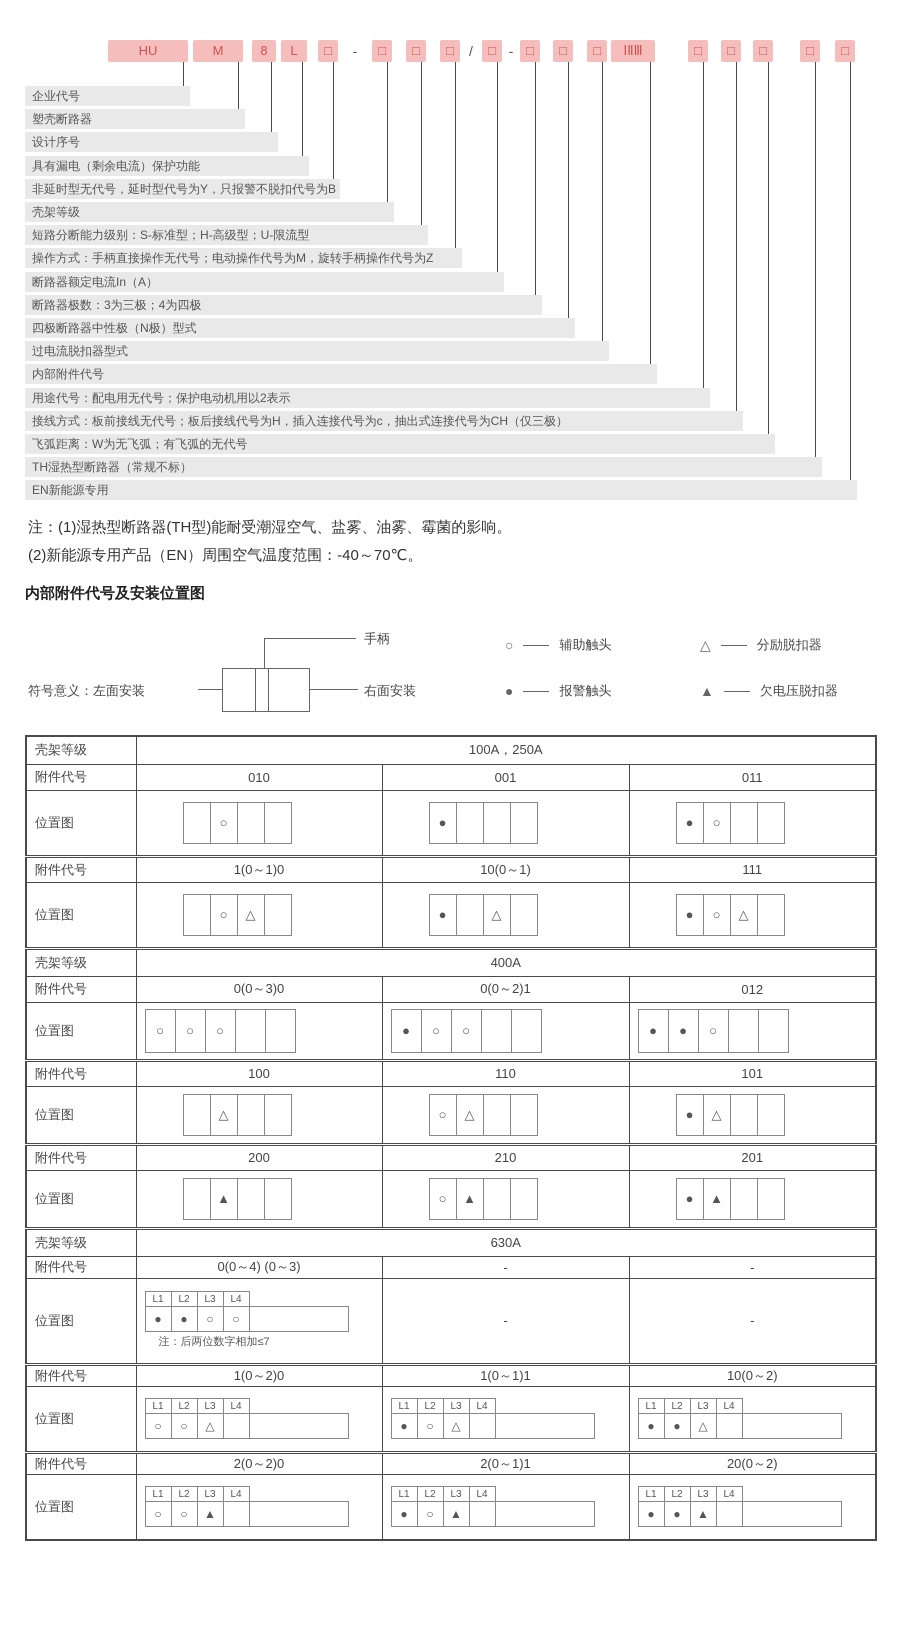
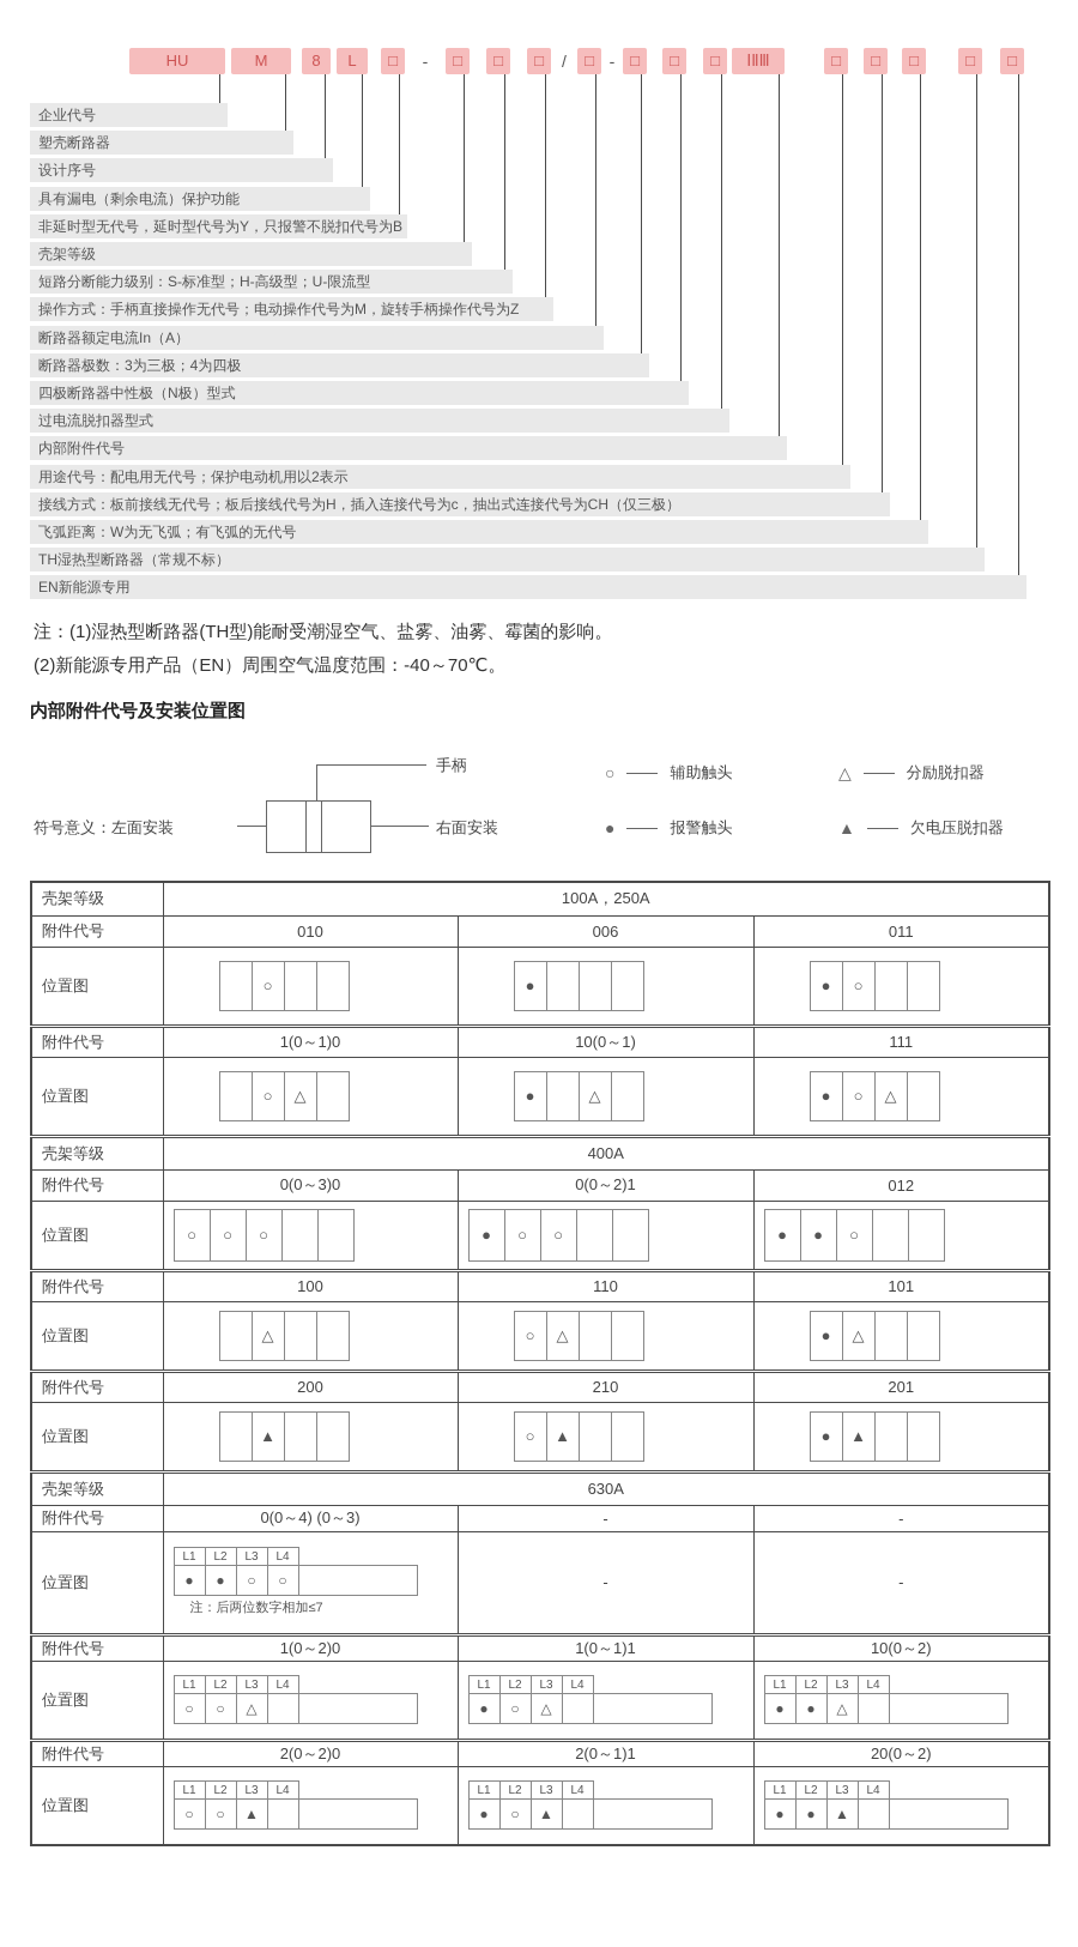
  HU
  企业代号
  M
  塑壳断路器
  8
  设计序号
  L
  具有漏电（剩余电流）保护功能
  □
  非延时型无代号，延时型代号为Y，只报警不脱扣代号为B
  -
  □
  壳架等级
  □
  短路分断能力级别：S-标准型；H-高级型；U-限流型
  □
  操作方式：手柄直接操作无代号；电动操作代号为M，旋转手柄操作代号为Z
  /
  □
  断路器额定电流In（A）
  -
  □
  断路器极数：3为三极；4为四极
  □
  四极断路器中性极（N极）型式
  □
  过电流脱扣器型式
  ⅠⅡⅢ
  内部附件代号
  □
  用途代号：配电用无代号；保护电动机用以2表示
  □
  接线方式：板前接线无代号；板后接线代号为H，插入连接代号为c，抽出式连接代号为CH（仅三极）
  □
  飞弧距离：W为无飞弧；有飞弧的无代号
  □
  TH湿热型断路器（常规不标）
  □
  EN新能源专用
  注：(1)湿热型断路器(TH型)能耐受潮湿空气、盐雾、油雾、霉菌的影响。
  (2)新能源专用产品（EN）周围空气温度范围：-40～70℃。
  内部附件代号及安装位置图
  手柄
  符号意义：左面安装
  右面安装
  ○
  辅助触头
  △
  分励脱扣器
  ●
  报警触头
  ▲
  欠电压脱扣器
  壳架等级	100A，250A
- 附件代号	010	001	011
+ 附件代号	010	006	011
  位置图	○	●	● ○
  附件代号	1(0～1)0	10(0～1)	111
  位置图	○ △	● △	● ○ △
  壳架等级	400A
  附件代号	0(0～3)0	0(0～2)1	012
  位置图	○ ○ ○	● ○ ○	● ● ○
  附件代号	100	110	101
  位置图	△	○ △	● △
  附件代号	200	210	201
  位置图	▲	○ ▲	● ▲
  壳架等级	630A
  附件代号	0(0～4) (0～3)	-	-
  位置图	L1 L2 L3 L4● ● ○ ○注：后两位数字相加≤7	-	-
  附件代号	1(0～2)0	1(0～1)1	10(0～2)
  位置图	L1 L2 L3 L4○ ○ △	L1 L2 L3 L4● ○ △	L1 L2 L3 L4● ● △
  附件代号	2(0～2)0	2(0～1)1	20(0～2)
  位置图	L1 L2 L3 L4○ ○ ▲	L1 L2 L3 L4● ○ ▲	L1 L2 L3 L4● ● ▲
